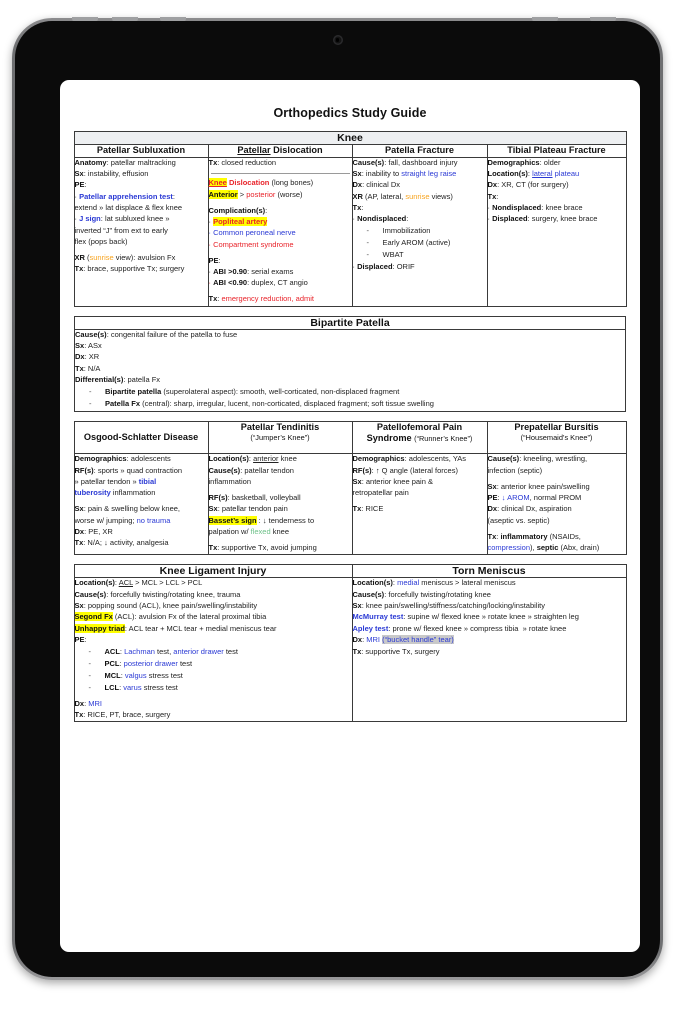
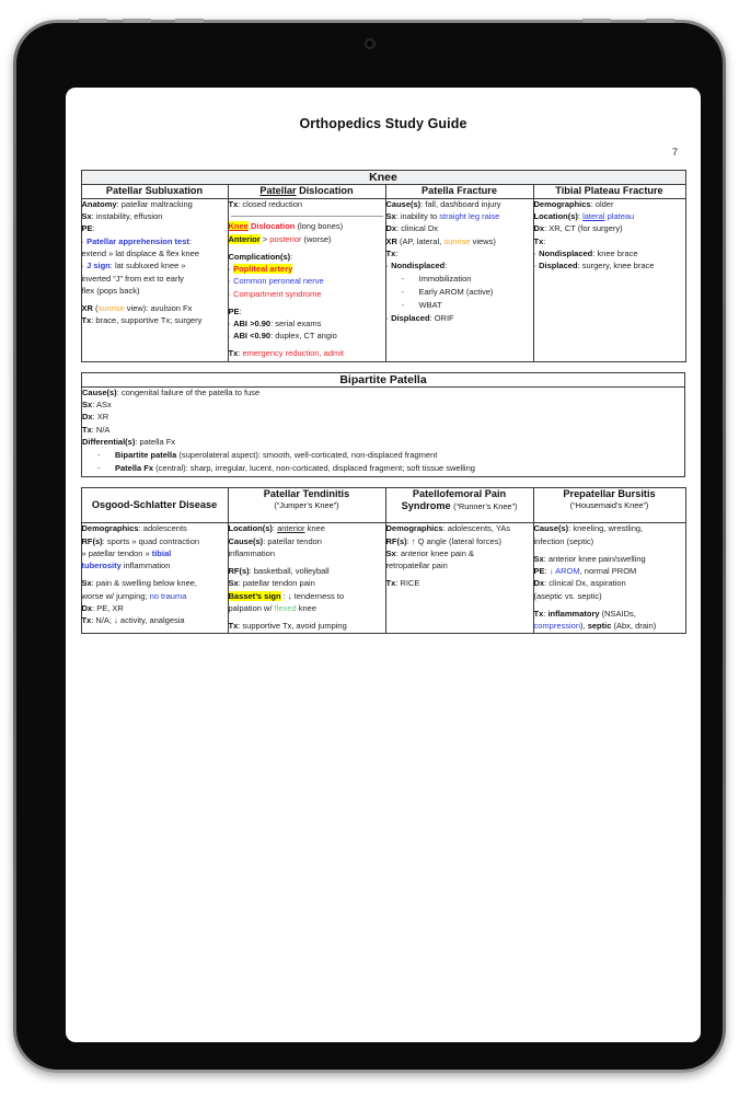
  Orthopedics Study Guide
+ 7
  Knee
  Patellar Subluxation	Patellar Dislocation	Patella Fracture	Tibial Plateau Fracture
  Anatomy: patellar maltracking Sx: instability, effusion PE: · Patellar apprehension test: extend » lat displace & flex knee · J sign: lat subluxed knee » inverted “J” from ext to early flex (pops back) XR (sunrise view): avulsion Fx Tx: brace, supportive Tx; surgery	Tx: closed reduction Knee Dislocation (long bones) Anterior > posterior (worse) Complication(s): · Popliteal artery · Common peroneal nerve · Compartment syndrome PE: · ABI >0.90: serial exams · ABI <0.90: duplex, CT angio Tx: emergency reduction, admit	Cause(s): fall, dashboard injury Sx: inability to straight leg raise Dx: clinical Dx XR (AP, lateral, sunrise views) Tx: · Nondisplaced: Immobilization Early AROM (active) WBAT · Displaced: ORIF	Demographics: older Location(s): lateral plateau Dx: XR, CT (for surgery) Tx: · Nondisplaced: knee brace · Displaced: surgery, knee brace
  Bipartite Patella
  Cause(s): congenital failure of the patella to fuse Sx: ASx Dx: XR Tx: N/A Differential(s): patella Fx Bipartite patella (superolateral aspect): smooth, well-corticated, non-displaced fragment Patella Fx (central): sharp, irregular, lucent, non-corticated, displaced fragment; soft tissue swelling
  Osgood-Schlatter Disease	Patellar Tendinitis(“Jumper’s Knee”)	Patellofemoral PainSyndrome (“Runner’s Knee”)	Prepatellar Bursitis(“Housemaid’s Knee”)
  Demographics: adolescents RF(s): sports » quad contraction » patellar tendon » tibial tuberosity inflammation Sx: pain & swelling below knee, worse w/ jumping; no trauma Dx: PE, XR Tx: N/A; ↓ activity, analgesia	Location(s): anterior knee Cause(s): patellar tendon inflammation RF(s): basketball, volleyball Sx: patellar tendon pain Basset’s sign : ↓ tenderness to palpation w/ flexed knee Tx: supportive Tx, avoid jumping	Demographics: adolescents, YAs RF(s): ↑ Q angle (lateral forces) Sx: anterior knee pain & retropatellar pain Tx: RICE	Cause(s): kneeling, wrestling, infection (septic) Sx: anterior knee pain/swelling PE: ↓ AROM, normal PROM Dx: clinical Dx, aspiration (aseptic vs. septic) Tx: inflammatory (NSAIDs, compression), septic (Abx, drain)
- Knee Ligament Injury	Torn Meniscus
- Location(s): ACL > MCL > LCL > PCL Cause(s): forcefully twisting/rotating knee, trauma Sx: popping sound (ACL), knee pain/swelling/instability Segond Fx (ACL): avulsion Fx of the lateral proximal tibia Unhappy triad: ACL tear + MCL tear + medial meniscus tear PE: ACL: Lachman test, anterior drawer test PCL: posterior drawer test MCL: valgus stress test LCL: varus stress test Dx: MRI Tx: RICE, PT, brace, surgery	Location(s): medial meniscus > lateral meniscus Cause(s): forcefully twisting/rotating knee Sx: knee pain/swelling/stiffness/catching/locking/instability McMurray test: supine w/ flexed knee » rotate knee » straighten leg Apley test: prone w/ flexed knee » compress tibia » rotate knee Dx: MRI (“bucket handle” tear) Tx: supportive Tx, surgery
